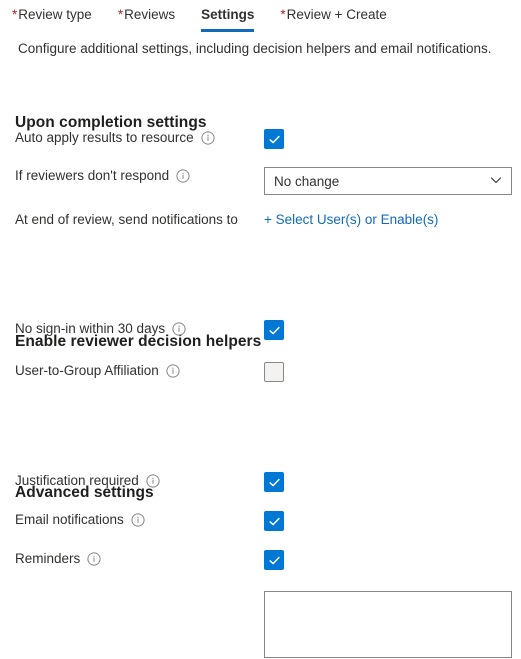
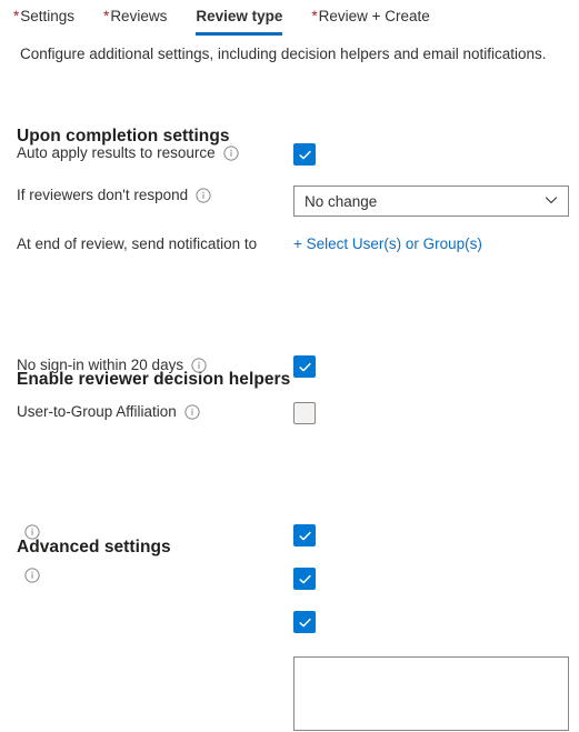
- *Review type
+ *Settings
  *Reviews
- Settings
+ Review type
  *Review + Create
  Configure additional settings, including decision helpers and email notifications.
  Upon completion settings
  Auto apply results to resource
  If reviewers don't respond
  No change
- At end of review, send notifications to
+ At end of review, send notification to
- + Select User(s) or Enable(s)
+ + Select User(s) or Group(s)
  Enable reviewer decision helpers
- No sign-in within 30 days
+ No sign-in within 20 days
  User-to-Group Affiliation
  Advanced settings
- Justification required
- Email notifications
- Reminders
